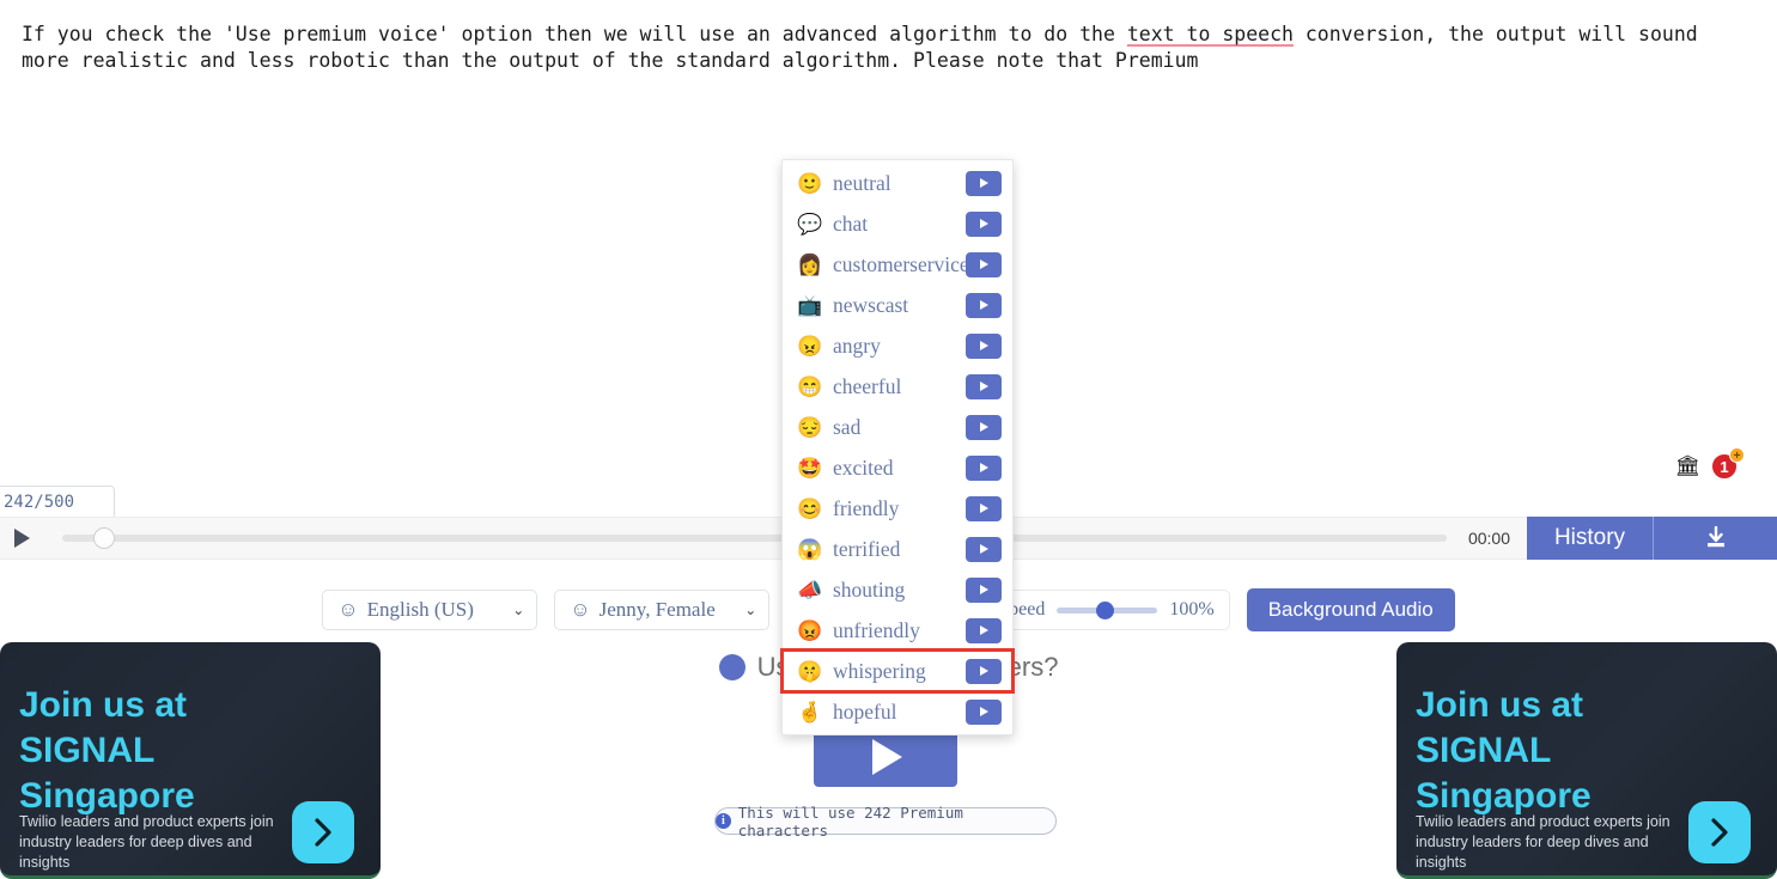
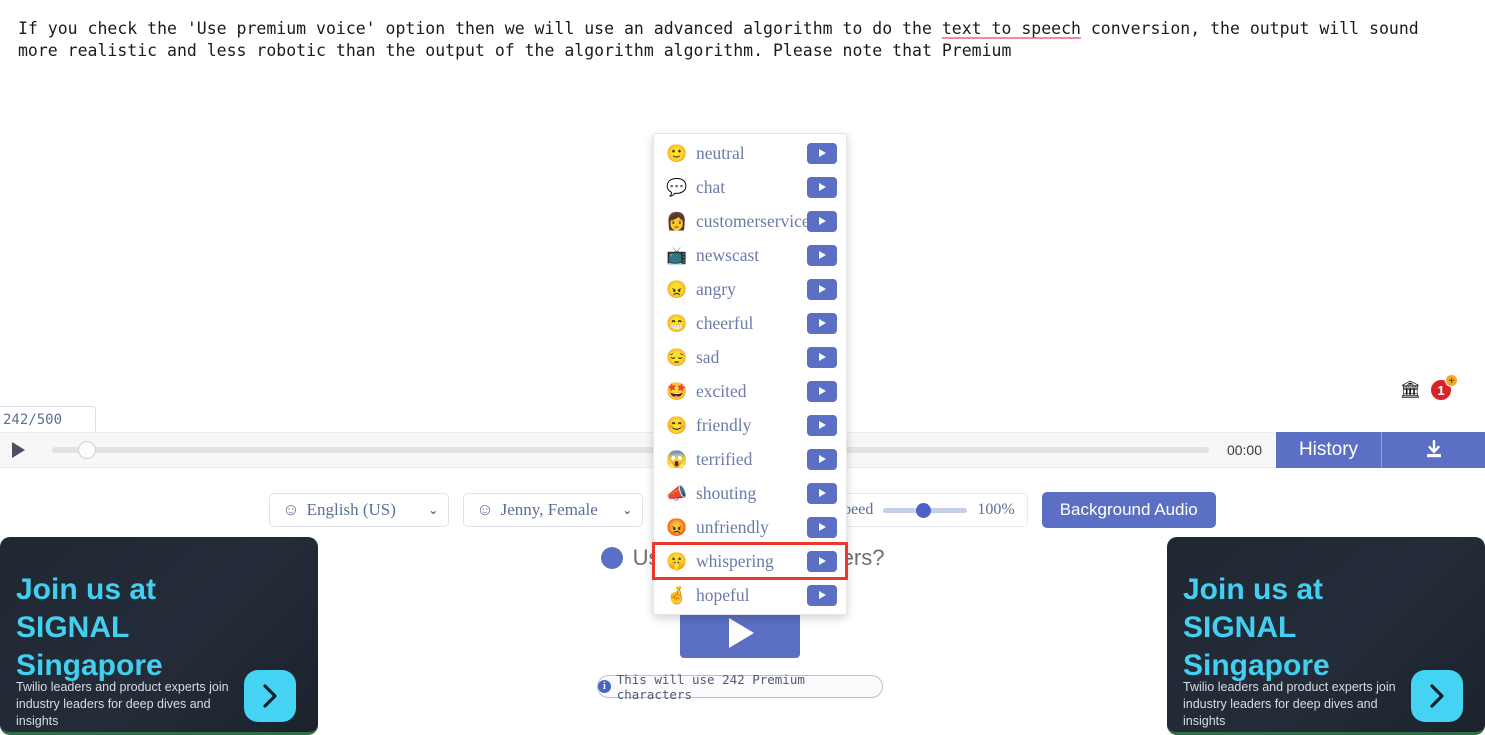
- If you check the 'Use premium voice' option then we will use an advanced algorithm to do the text to speech conversion, the output will sound more realistic and less robotic than the output of the standard algorithm. Please note that Premium
+ If you check the 'Use premium voice' option then we will use an advanced algorithm to do the text to speech conversion, the output will sound more realistic and less robotic than the output of the algorithm algorithm. Please note that Premium
  🏛
  1
  +
  242/500
  00:00
  History
  ☺
  English (US)
  ⌄
  ☺
  Jenny, Female
  ⌄
  peed
  100%
  Background Audio
  i
  This will use 242 Premium characters
  🙂
  neutral
  💬
  chat
  👩
  customerservice
  📺
  newscast
  😠
  angry
  😁
  cheerful
  😔
  sad
  🤩
  excited
  😊
  friendly
  😱
  terrified
  📣
  shouting
  😡
  unfriendly
  🤫
  whispering
  🤞
  hopeful
  Join us at SIGNAL Singapore
  Twilio leaders and product experts join industry leaders for deep dives and insights
  Join us at SIGNAL Singapore
  Twilio leaders and product experts join industry leaders for deep dives and insights
